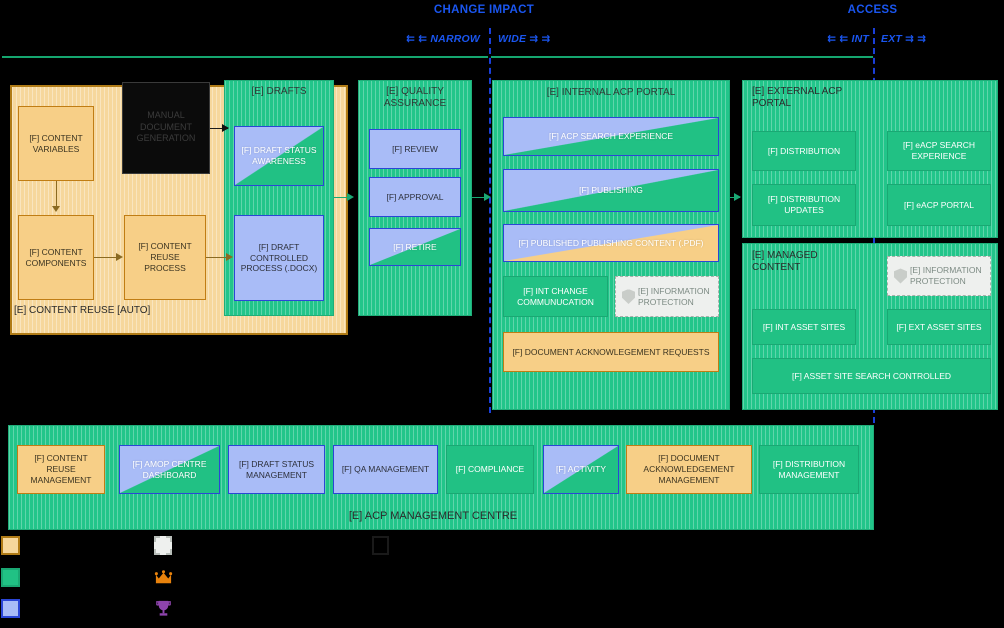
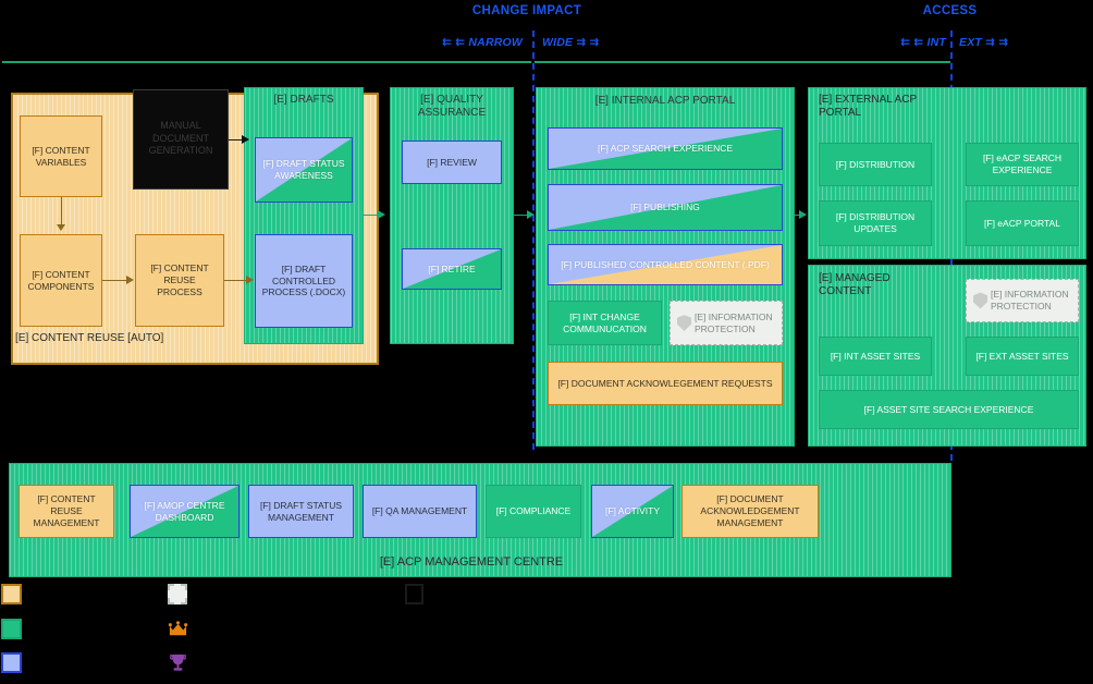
  CHANGE IMPACT
  ⇇ ⇇ NARROW
  WIDE ⇉ ⇉
  ACCESS
  ⇇ ⇇ INT
  EXT ⇉ ⇉
  [E] CONTENT REUSE [AUTO]
  [F] CONTENT VARIABLES
  [F] CONTENT COMPONENTS
  [F] CONTENT REUSE PROCESS
  MANUAL DOCUMENT GENERATION
  [E] DRAFTS
  [F] DRAFT STATUS AWARENESS
  [F] DRAFT CONTROLLED PROCESS (.DOCX)
  [E] QUALITY ASSURANCE
  [F] REVIEW
- [F] APPROVAL
  [F] RETIRE
  [E] INTERNAL ACP PORTAL
  [F] ACP SEARCH EXPERIENCE
  [F] PUBLISHING
- [F] PUBLISHED PUBLISHING CONTENT (.PDF)
+ [F] PUBLISHED CONTROLLED CONTENT (.PDF)
  [F] INT CHANGE COMMUNUCATION
  [E] INFORMATION PROTECTION
  [F] DOCUMENT ACKNOWLEGEMENT REQUESTS
  [E] EXTERNAL ACP PORTAL
  [F] DISTRIBUTION
  [F] DISTRIBUTION UPDATES
  [F] eACP SEARCH EXPERIENCE
  [F] eACP PORTAL
  [E] MANAGED CONTENT
  [E] INFORMATION PROTECTION
  [F] INT ASSET SITES
  [F] EXT ASSET SITES
- [F] ASSET SITE SEARCH CONTROLLED
+ [F] ASSET SITE SEARCH EXPERIENCE
  [E] ACP MANAGEMENT CENTRE
  [F] CONTENT REUSE MANAGEMENT
  [F] AMOP CENTRE DASHBOARD
  [F] DRAFT STATUS MANAGEMENT
  [F] QA MANAGEMENT
  [F] COMPLIANCE
  [F] ACTIVITY
  [F] DOCUMENT ACKNOWLEDGEMENT MANAGEMENT
- [F] DISTRIBUTION MANAGEMENT
